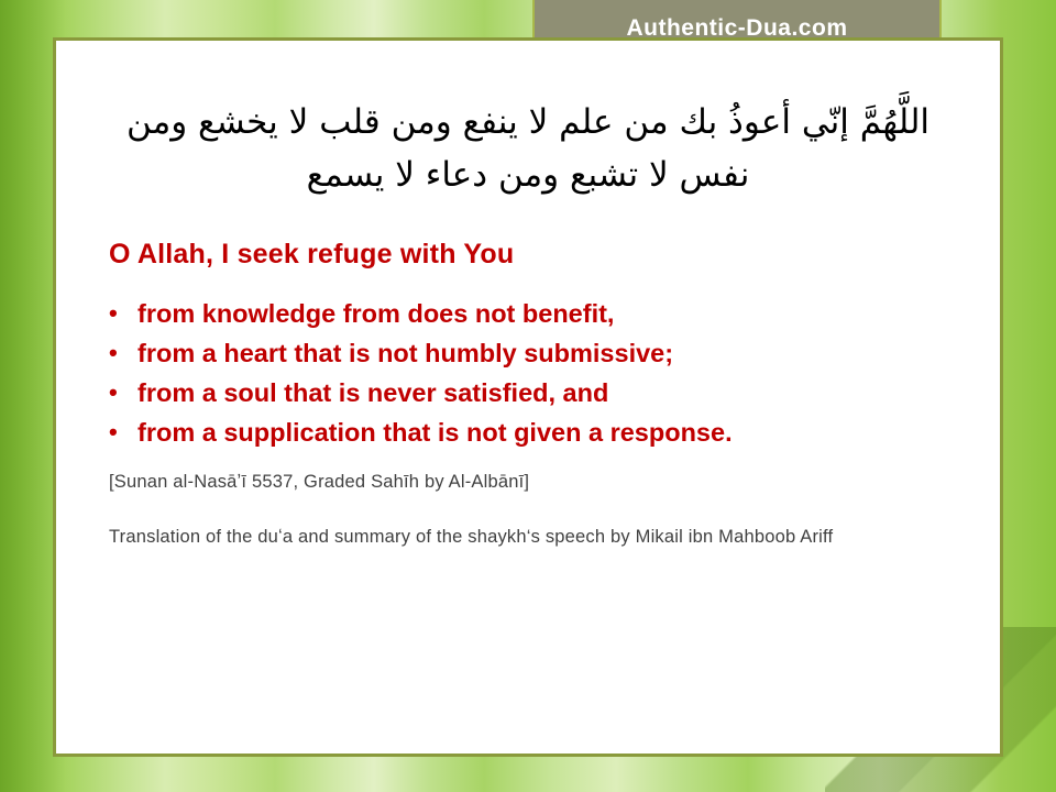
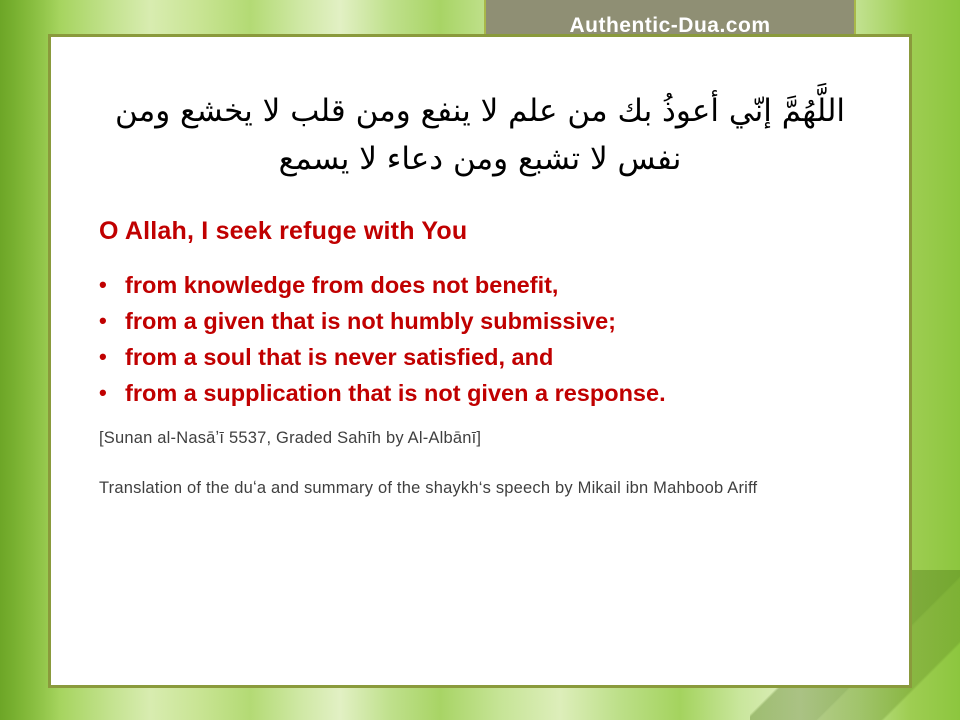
  Authentic-Dua.com
  اللَّهُمَّ إنّي أعوذُ بك من علم لا ينفع ومن قلب لا يخشع ومن نفس لا تشبع ومن دعاء لا يسمع
  O Allah, I seek refuge with You
  •
  from knowledge from does not benefit,
  •
- from a heart that is not humbly submissive;
+ from a given that is not humbly submissive;
  •
  from a soul that is never satisfied, and
  •
  from a supplication that is not given a response.
  [Sunan al-Nasāʼī 5537, Graded Sahīh by Al-Albānī]
  Translation of the duʻa and summary of the shaykh‘s speech by Mikail ibn Mahboob Ariff
